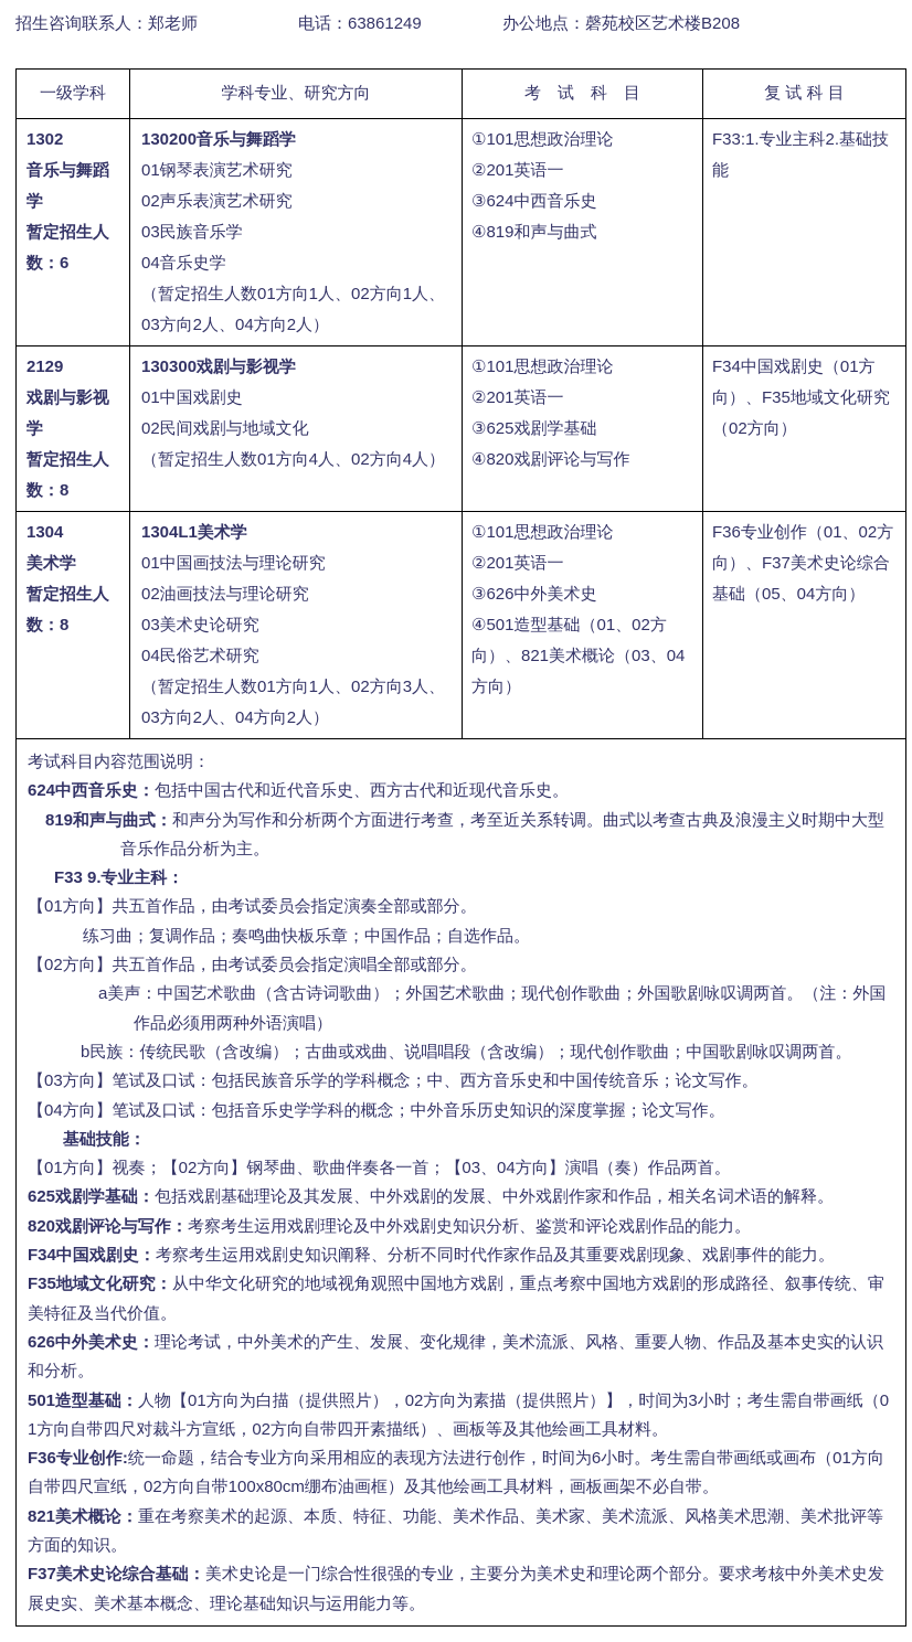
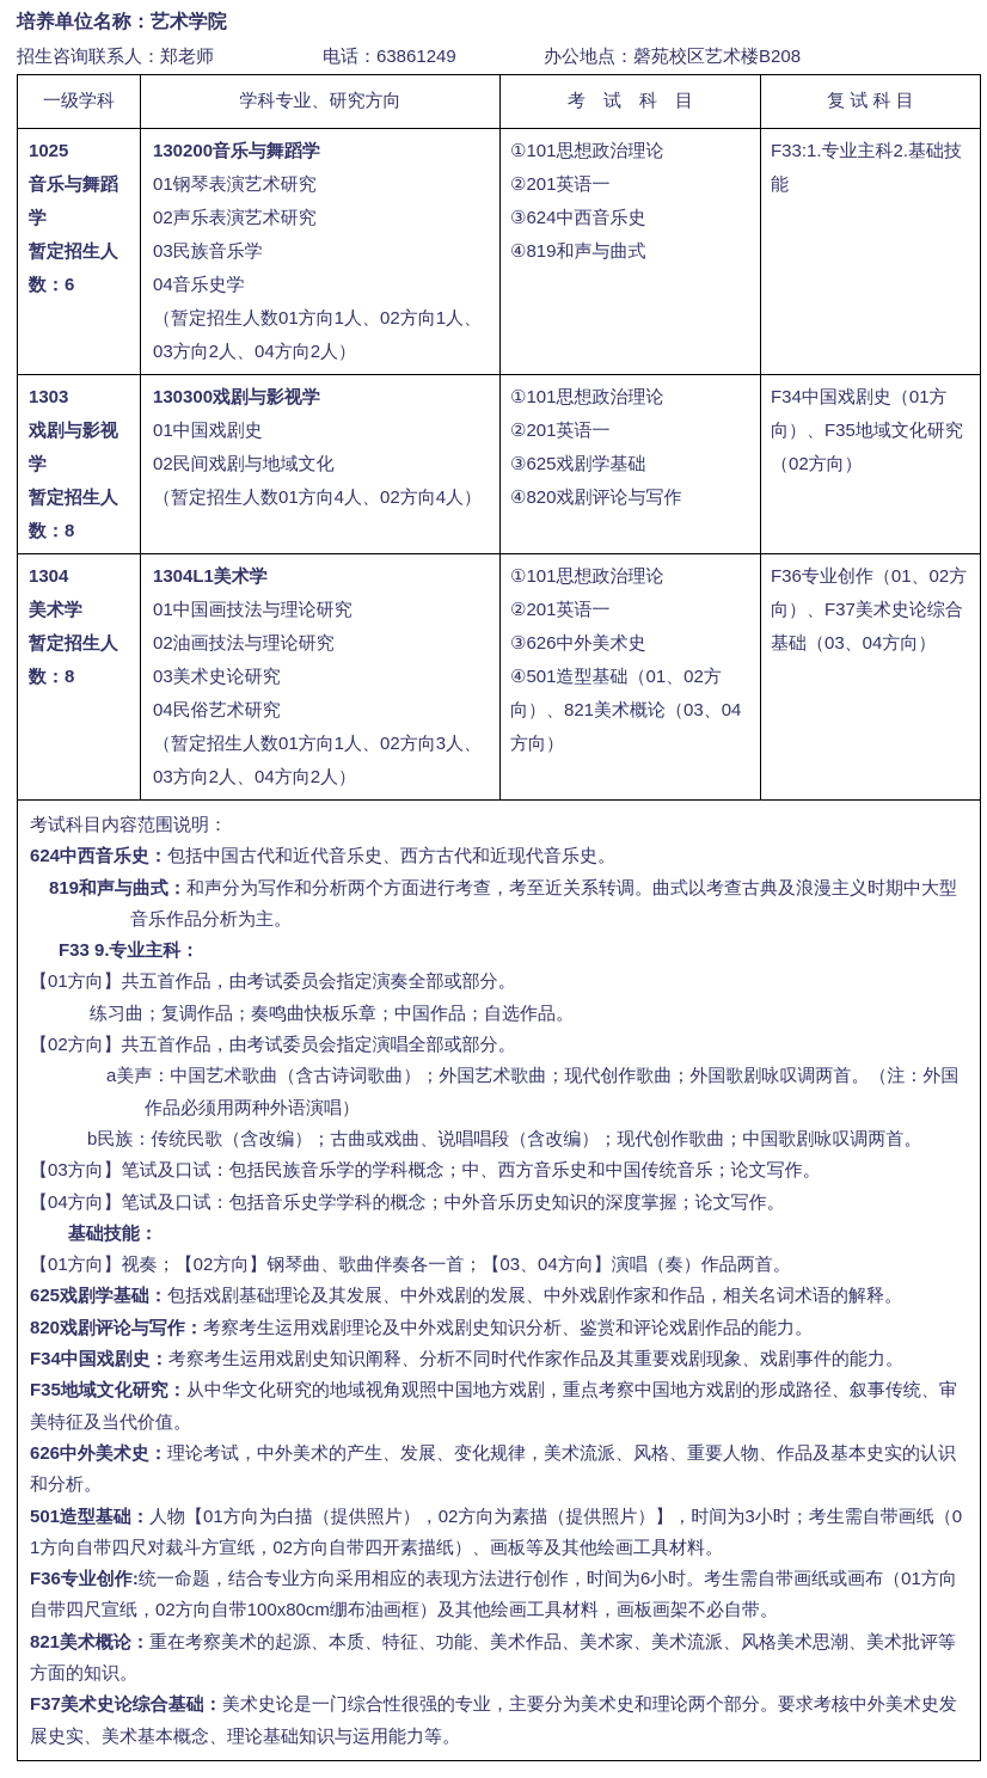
+ 培养单位名称：艺术学院
  招生咨询联系人：郑老师 电话：63861249 办公地点：磬苑校区艺术楼B208
  一级学科	学科专业、研究方向	考 试 科 目	复 试 科 目
- 1302 音乐与舞蹈学 暂定招生人数：6	130200音乐与舞蹈学 01钢琴表演艺术研究 02声乐表演艺术研究 03民族音乐学 04音乐史学 （暂定招生人数01方向1人、02方向1人、03方向2人、04方向2人）	①101思想政治理论 ②201英语一 ③624中西音乐史 ④819和声与曲式	F33:1.专业主科2.基础技能
+ 1025 音乐与舞蹈学 暂定招生人数：6	130200音乐与舞蹈学 01钢琴表演艺术研究 02声乐表演艺术研究 03民族音乐学 04音乐史学 （暂定招生人数01方向1人、02方向1人、03方向2人、04方向2人）	①101思想政治理论 ②201英语一 ③624中西音乐史 ④819和声与曲式	F33:1.专业主科2.基础技能
- 2129 戏剧与影视学 暂定招生人数：8	130300戏剧与影视学 01中国戏剧史 02民间戏剧与地域文化 （暂定招生人数01方向4人、02方向4人）	①101思想政治理论 ②201英语一 ③625戏剧学基础 ④820戏剧评论与写作	F34中国戏剧史（01方向）、F35地域文化研究（02方向）
+ 1303 戏剧与影视学 暂定招生人数：8	130300戏剧与影视学 01中国戏剧史 02民间戏剧与地域文化 （暂定招生人数01方向4人、02方向4人）	①101思想政治理论 ②201英语一 ③625戏剧学基础 ④820戏剧评论与写作	F34中国戏剧史（01方向）、F35地域文化研究（02方向）
- 1304 美术学 暂定招生人数：8	1304L1美术学 01中国画技法与理论研究 02油画技法与理论研究 03美术史论研究 04民俗艺术研究 （暂定招生人数01方向1人、02方向3人、03方向2人、04方向2人）	①101思想政治理论 ②201英语一 ③626中外美术史 ④501造型基础（01、02方向）、821美术概论（03、04方向）	F36专业创作（01、02方向）、F37美术史论综合基础（05、04方向）
+ 1304 美术学 暂定招生人数：8	1304L1美术学 01中国画技法与理论研究 02油画技法与理论研究 03美术史论研究 04民俗艺术研究 （暂定招生人数01方向1人、02方向3人、03方向2人、04方向2人）	①101思想政治理论 ②201英语一 ③626中外美术史 ④501造型基础（01、02方向）、821美术概论（03、04方向）	F36专业创作（01、02方向）、F37美术史论综合基础（03、04方向）
  考试科目内容范围说明： 624中西音乐史：包括中国古代和近代音乐史、西方古代和近现代音乐史。 819和声与曲式：和声分为写作和分析两个方面进行考查，考至近关系转调。曲式以考查古典及浪漫主义时期中大型音乐作品分析为主。 F33 9.专业主科： 【01方向】共五首作品，由考试委员会指定演奏全部或部分。 练习曲；复调作品；奏鸣曲快板乐章；中国作品；自选作品。 【02方向】共五首作品，由考试委员会指定演唱全部或部分。 a美声：中国艺术歌曲（含古诗词歌曲）；外国艺术歌曲；现代创作歌曲；外国歌剧咏叹调两首。（注：外国作品必须用两种外语演唱） b民族：传统民歌（含改编）；古曲或戏曲、说唱唱段（含改编）；现代创作歌曲；中国歌剧咏叹调两首。 【03方向】笔试及口试：包括民族音乐学的学科概念；中、西方音乐史和中国传统音乐；论文写作。 【04方向】笔试及口试：包括音乐史学学科的概念；中外音乐历史知识的深度掌握；论文写作。 基础技能： 【01方向】视奏；【02方向】钢琴曲、歌曲伴奏各一首；【03、04方向】演唱（奏）作品两首。 625戏剧学基础：包括戏剧基础理论及其发展、中外戏剧的发展、中外戏剧作家和作品，相关名词术语的解释。 820戏剧评论与写作：考察考生运用戏剧理论及中外戏剧史知识分析、鉴赏和评论戏剧作品的能力。 F34中国戏剧史：考察考生运用戏剧史知识阐释、分析不同时代作家作品及其重要戏剧现象、戏剧事件的能力。 F35地域文化研究：从中华文化研究的地域视角观照中国地方戏剧，重点考察中国地方戏剧的形成路径、叙事传统、审美特征及当代价值。 626中外美术史：理论考试，中外美术的产生、发展、变化规律，美术流派、风格、重要人物、作品及基本史实的认识和分析。 501造型基础：人物【01方向为白描（提供照片），02方向为素描（提供照片）】，时间为3小时；考生需自带画纸（01方向自带四尺对裁斗方宣纸，02方向自带四开素描纸）、画板等及其他绘画工具材料。 F36专业创作:统一命题，结合专业方向采用相应的表现方法进行创作，时间为6小时。考生需自带画纸或画布（01方向自带四尺宣纸，02方向自带100x80cm绷布油画框）及其他绘画工具材料，画板画架不必自带。 821美术概论：重在考察美术的起源、本质、特征、功能、美术作品、美术家、美术流派、风格美术思潮、美术批评等方面的知识。 F37美术史论综合基础：美术史论是一门综合性很强的专业，主要分为美术史和理论两个部分。要求考核中外美术史发展史实、美术基本概念、理论基础知识与运用能力等。
